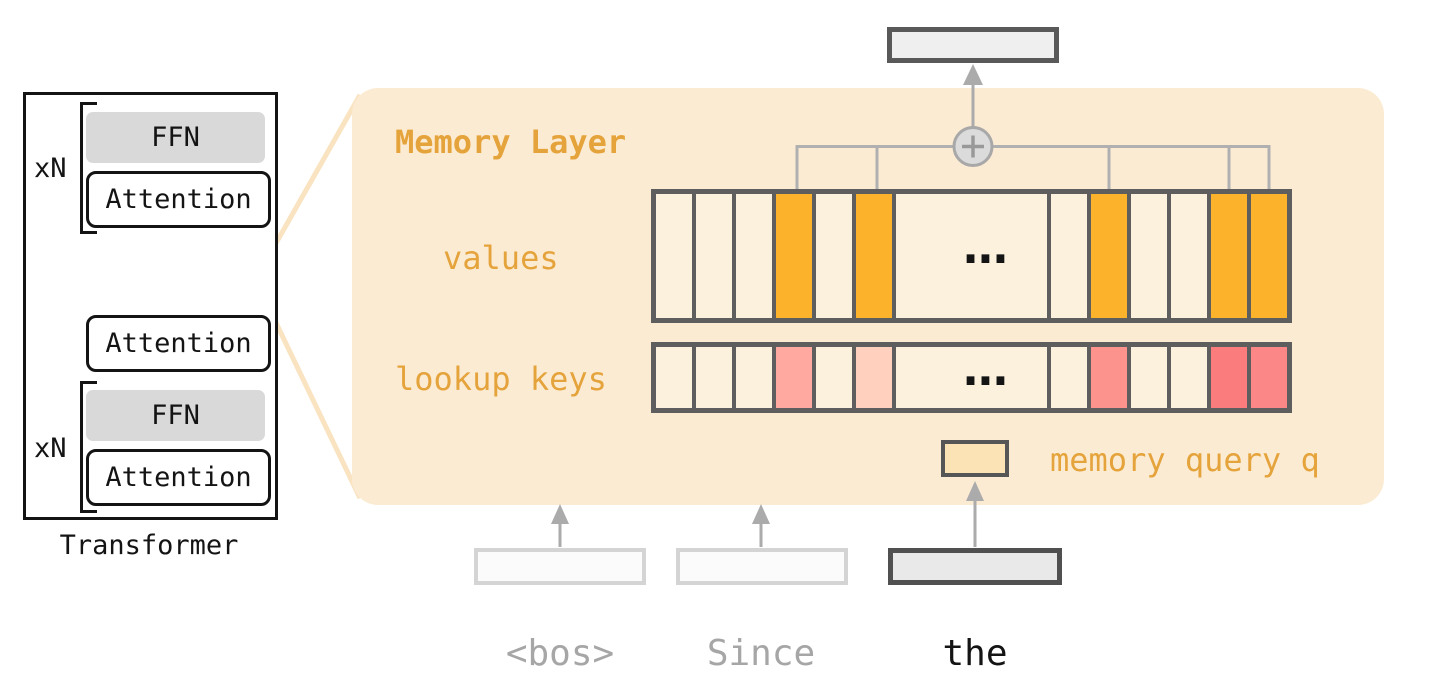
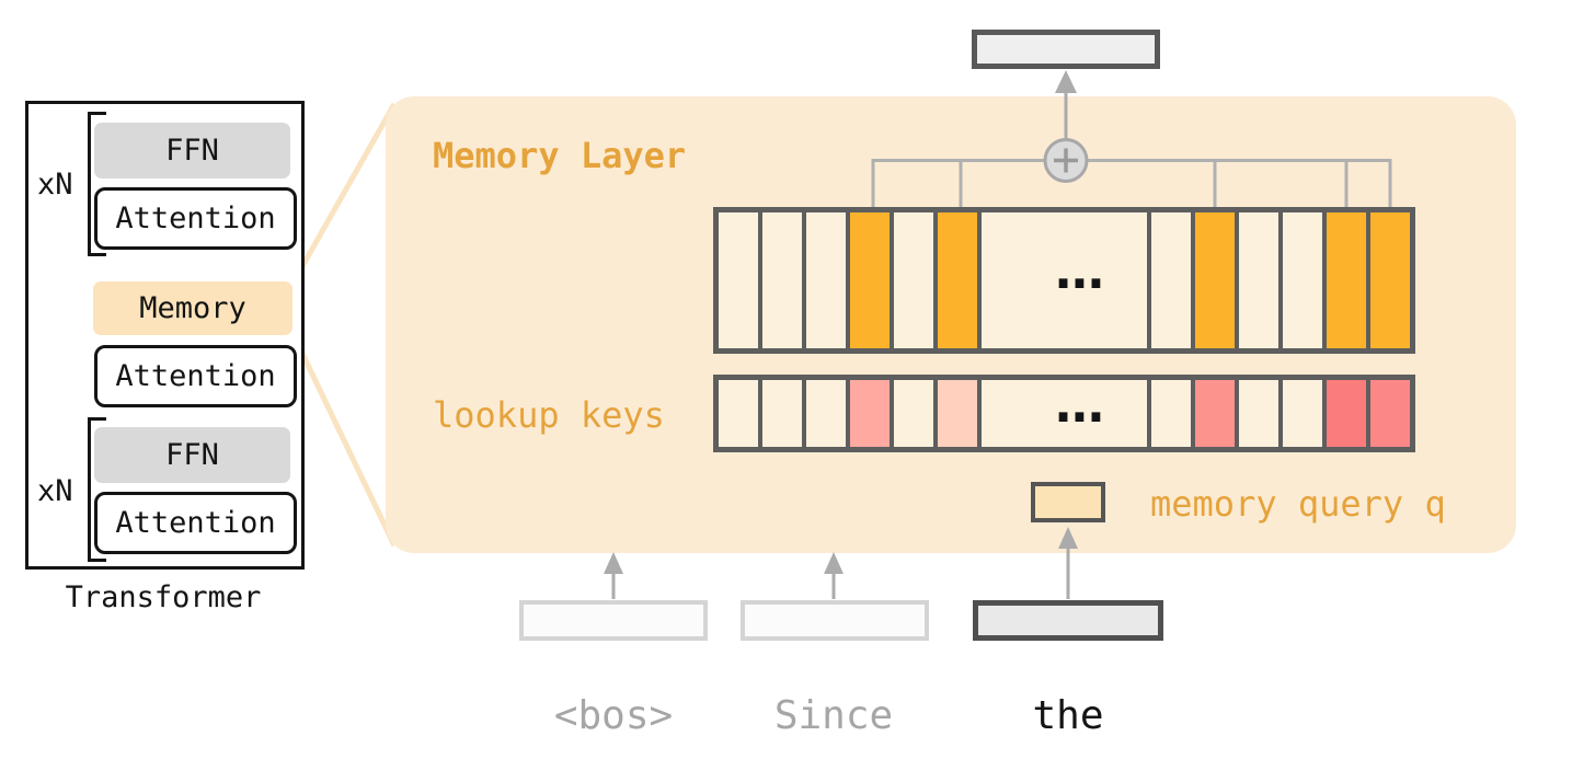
  xN
  FFN
  Attention
+ Memory
  Attention
  xN
  FFN
  Attention
  Transformer
  Memory Layer
- values
  lookup keys
  memory query q
  ...
  ...
  <bos>
  Since
  the
